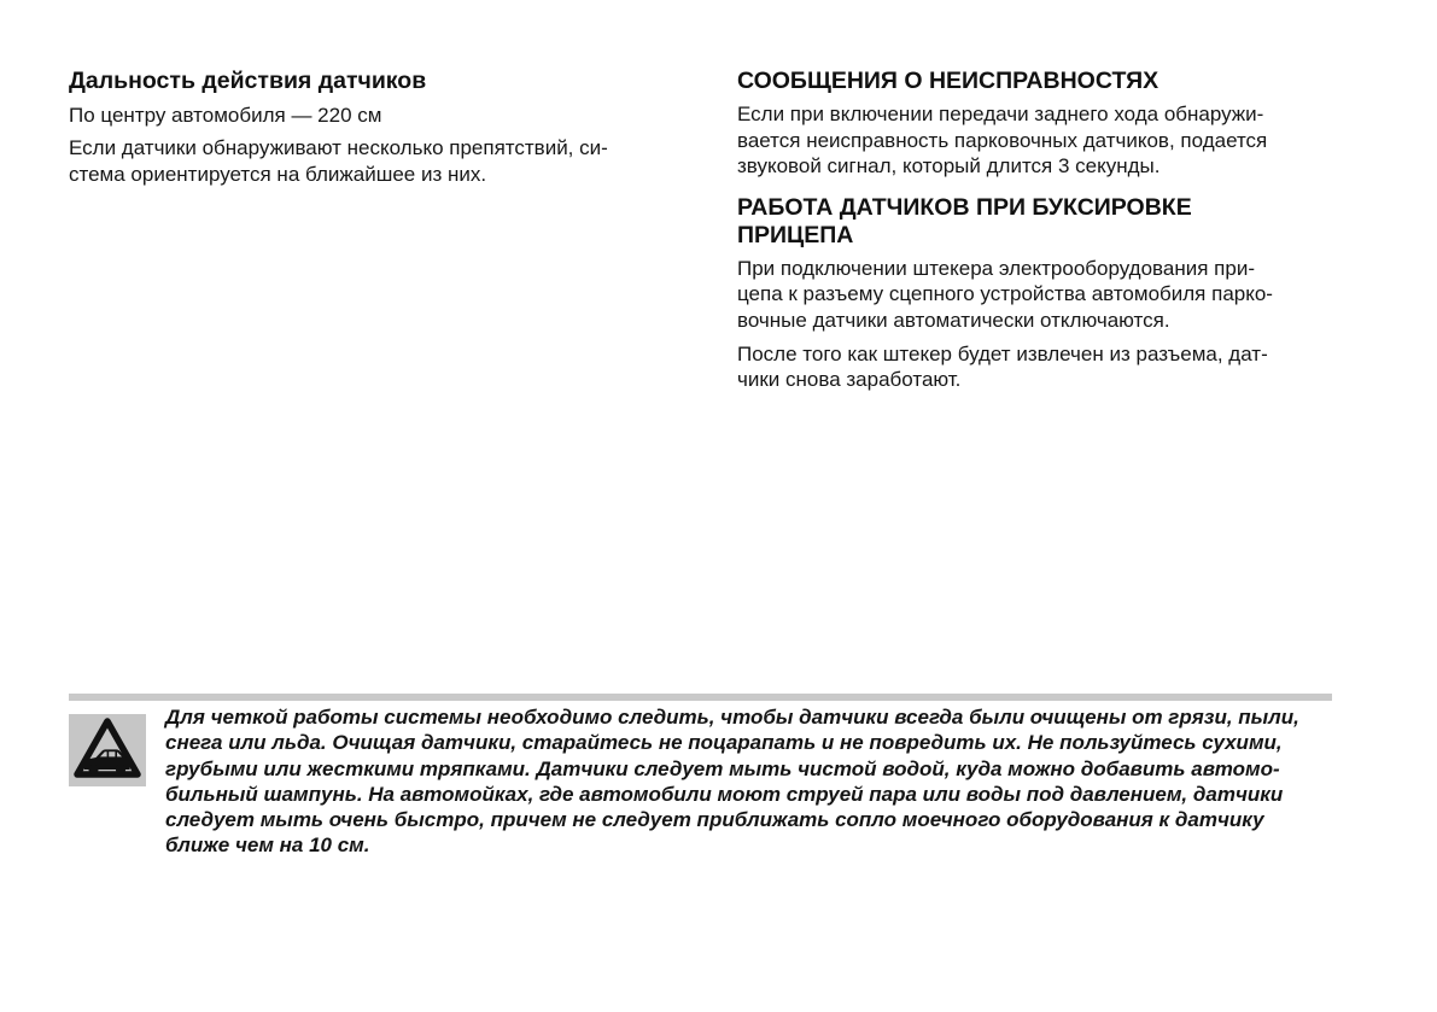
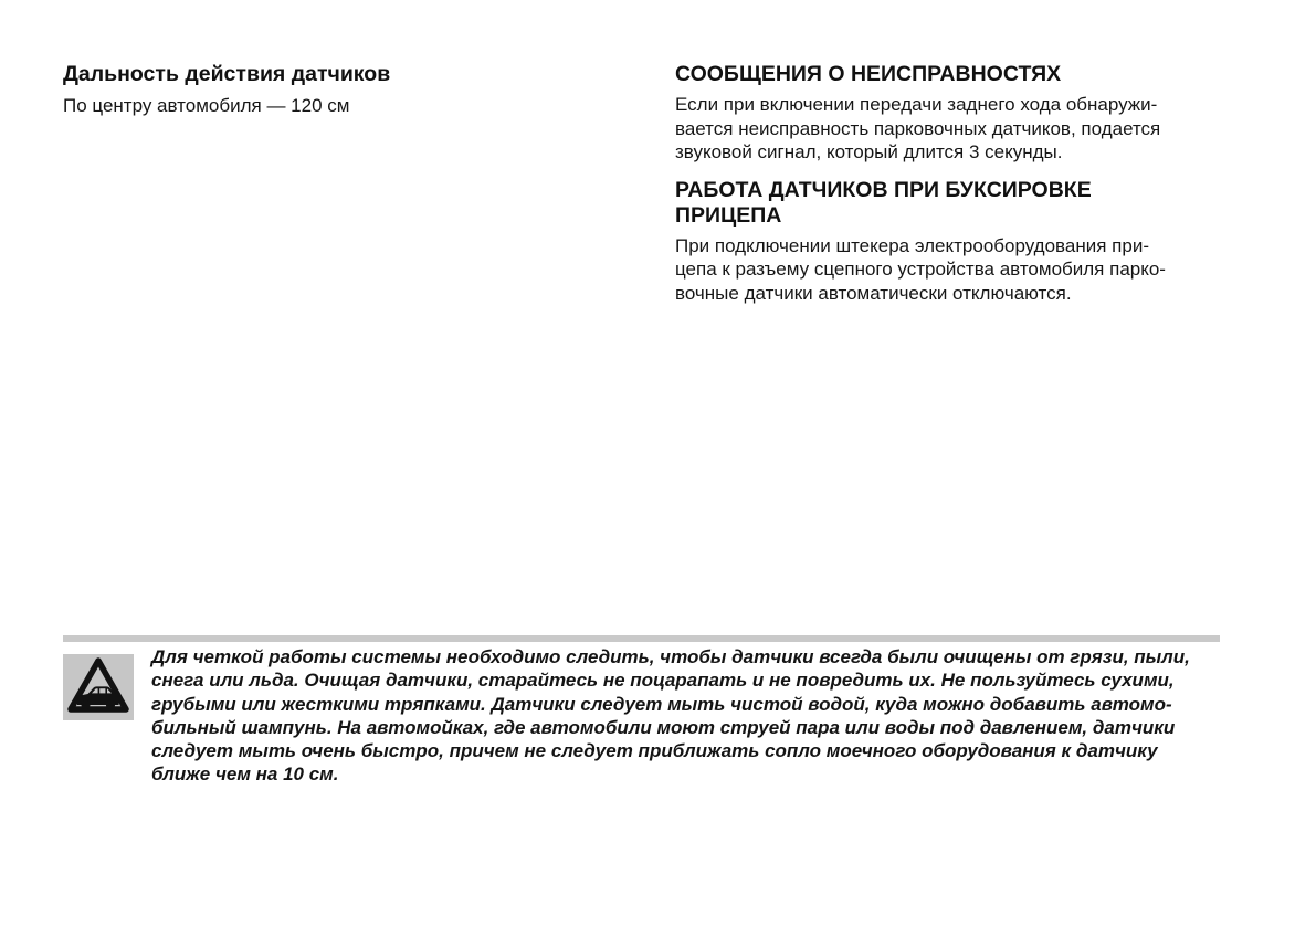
  Дальность действия датчиков
- По центру автомобиля — 220 см
+ По центру автомобиля — 120 см
- Если датчики обнаруживают несколько препятствий, си-
- стема ориентируется на ближайшее из них.
  СООБЩЕНИЯ О НЕИСПРАВНОСТЯХ
  Если при включении передачи заднего хода обнаружи-
  вается неисправность парковочных датчиков, подается
  звуковой сигнал, который длится 3 секунды.
  РАБОТА ДАТЧИКОВ ПРИ БУКСИРОВКЕ
  ПРИЦЕПА
  При подключении штекера электрооборудования при-
  цепа к разъему сцепного устройства автомобиля парко-
  вочные датчики автоматически отключаются.
- После того как штекер будет извлечен из разъема, дат-
- чики снова заработают.
  Для четкой работы системы необходимо следить, чтобы датчики всегда были очищены от грязи, пыли,
  снега или льда. Очищая датчики, старайтесь не поцарапать и не повредить их. Не пользуйтесь сухими,
  грубыми или жесткими тряпками. Датчики следует мыть чистой водой, куда можно добавить автомо-
  бильный шампунь. На автомойках, где автомобили моют струей пара или воды под давлением, датчики
  следует мыть очень быстро, причем не следует приближать сопло моечного оборудования к датчику
  ближе чем на 10 см.
